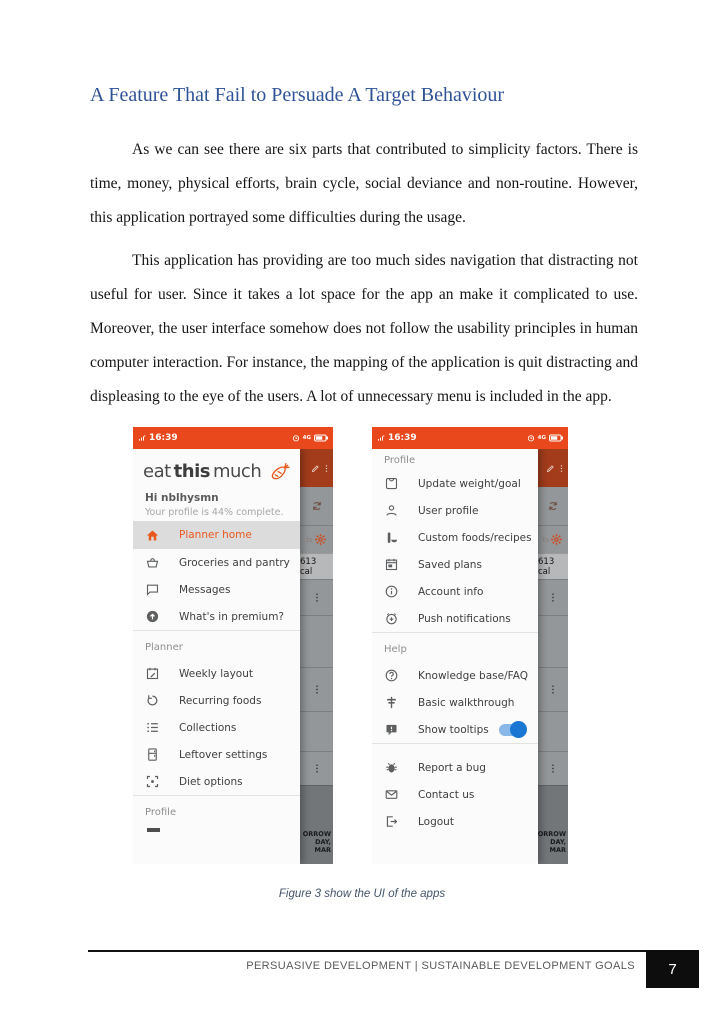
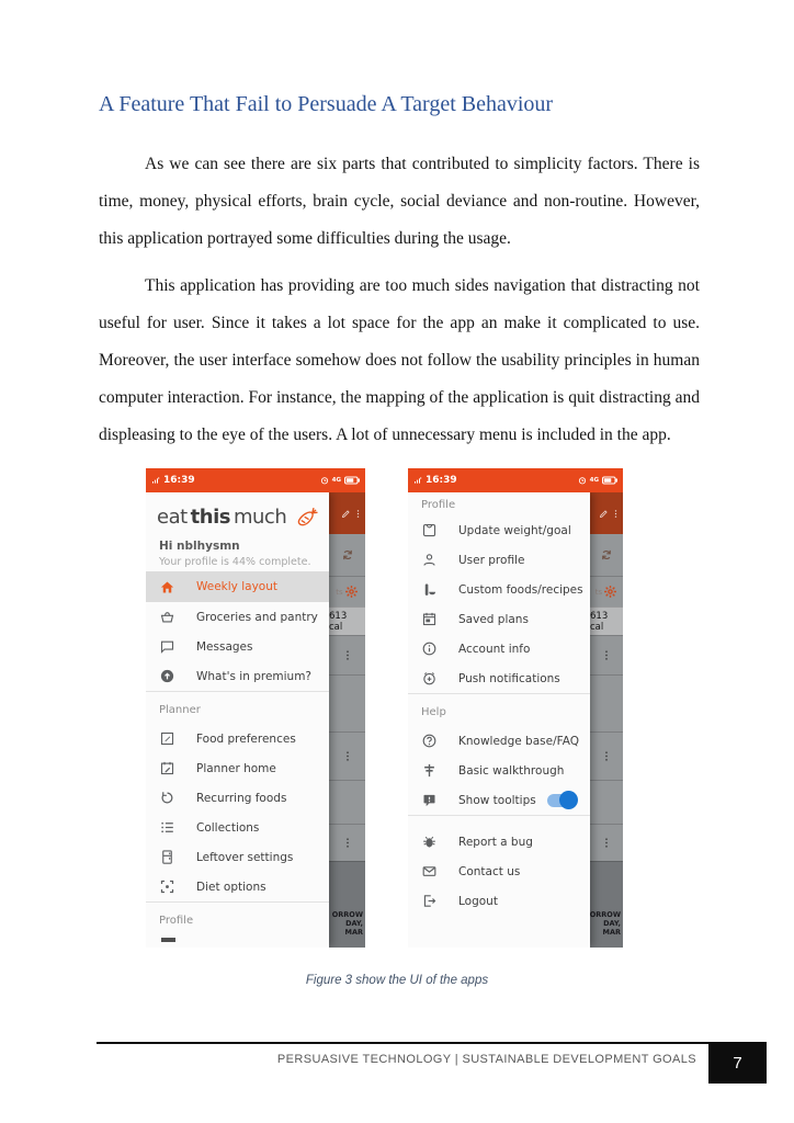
  A Feature That Fail to Persuade A Target Behaviour
  As we can see there are six parts that contributed to simplicity factors. There is time, money, physical efforts, brain cycle, social deviance and non-routine. However, this application portrayed some difficulties during the usage.
  This application has providing are too much sides navigation that distracting not useful for user. Since it takes a lot space for the app an make it complicated to use. Moreover, the user interface somehow does not follow the usability principles in human computer interaction. For instance, the mapping of the application is quit distracting and displeasing to the eye of the users. A lot of unnecessary menu is included in the app.
  16:39
  ts
  613 cal
  ORROW
  DAY, MAR
  eat
  this
  much
  Hi nblhysmn
  Your profile is 44% complete.
- Planner home
+ Weekly layout
  Groceries and pantry
  Messages
  What's in premium?
  Planner
+ Food preferences
- Weekly layout
+ Planner home
  Recurring foods
  Collections
  Leftover settings
  Diet options
  Profile
  16:39
  ts
  613 cal
  ORROW
  DAY, MAR
  Profile
  Update weight/goal
  User profile
  Custom foods/recipes
  Saved plans
  Account info
  Push notifications
  Help
  Knowledge base/FAQ
  Basic walkthrough
  Show tooltips
  Report a bug
  Contact us
  Logout
  Figure 3 show the UI of the apps
- PERSUASIVE DEVELOPMENT | SUSTAINABLE DEVELOPMENT GOALS
+ PERSUASIVE TECHNOLOGY | SUSTAINABLE DEVELOPMENT GOALS
  7
